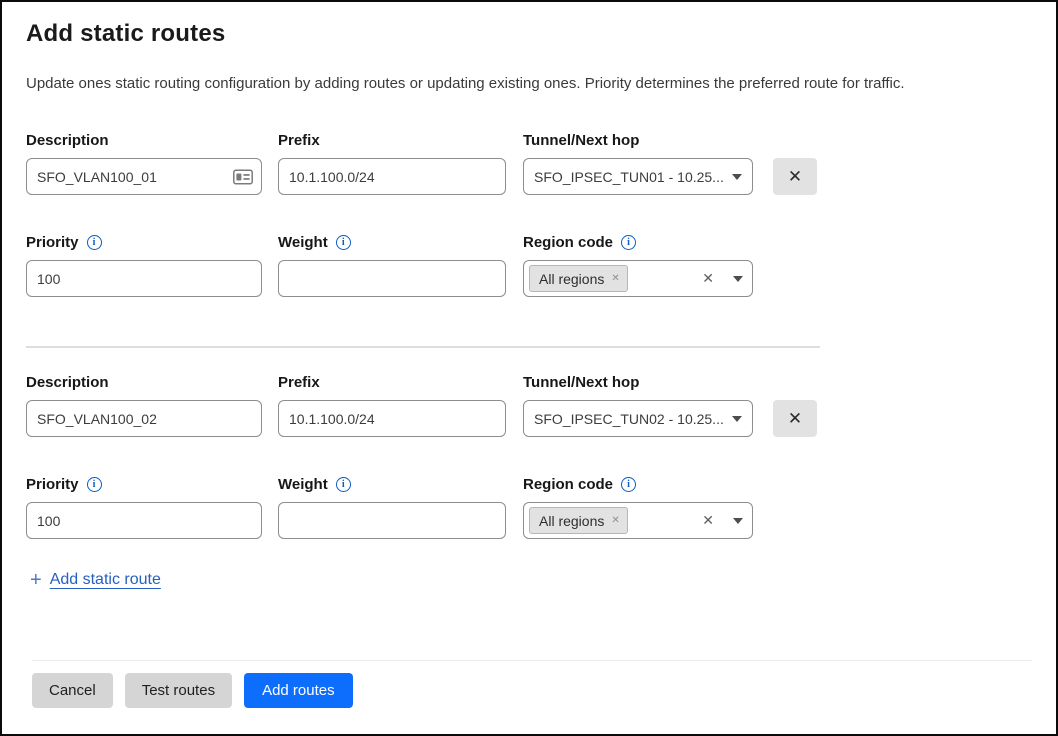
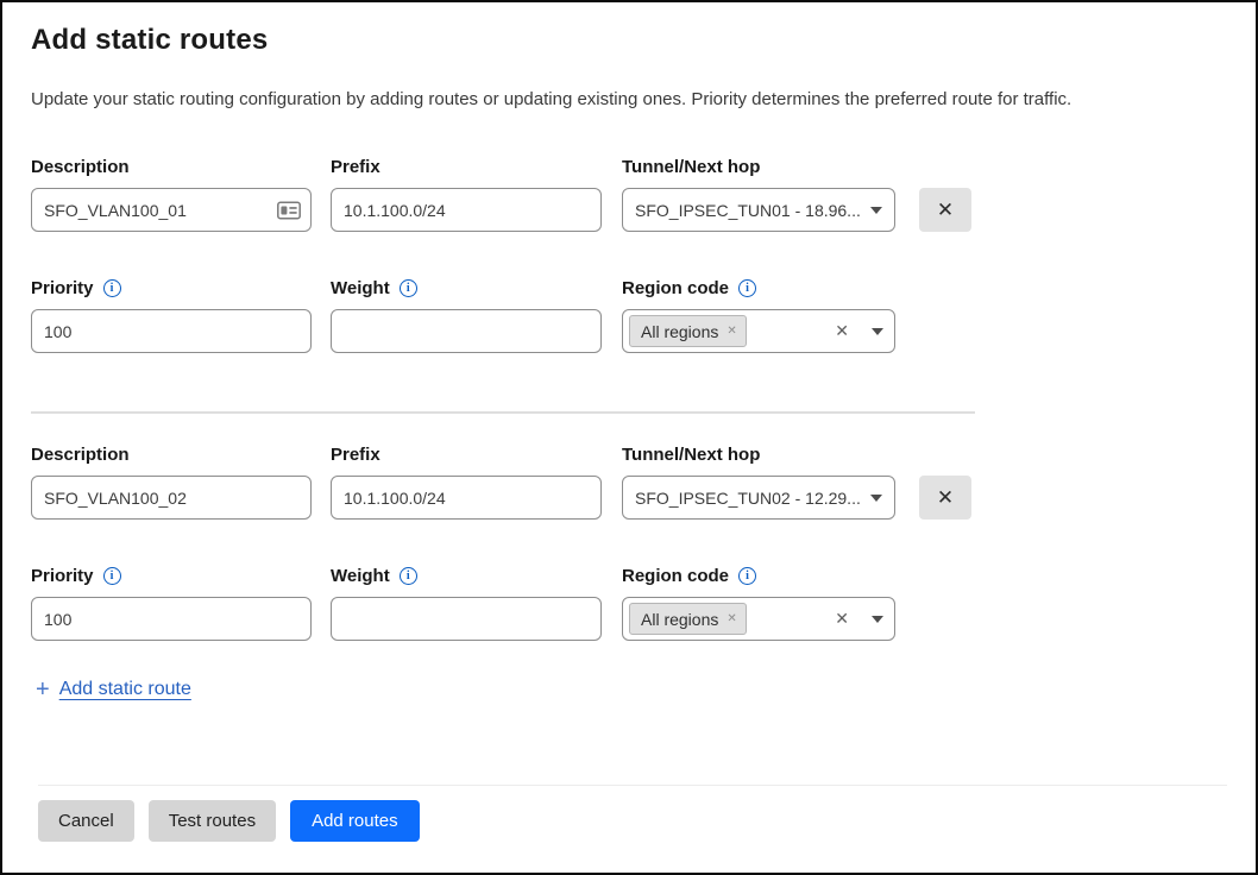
  Add static routes
- Update ones static routing configuration by adding routes or updating existing ones. Priority determines the preferred route for traffic.
+ Update your static routing configuration by adding routes or updating existing ones. Priority determines the preferred route for traffic.
  Description
  SFO_VLAN100_01
  Prefix
  10.1.100.0/24
  Tunnel/Next hop
- SFO_IPSEC_TUN01 - 10.25...
+ SFO_IPSEC_TUN01 - 18.96...
  ✕
  Priority
  i
  100
  Weight
  i
  Region code
  i
  All regions
  ✕
  ✕
  Description
  SFO_VLAN100_02
  Prefix
  10.1.100.0/24
  Tunnel/Next hop
- SFO_IPSEC_TUN02 - 10.25...
+ SFO_IPSEC_TUN02 - 12.29...
  ✕
  Priority
  i
  100
  Weight
  i
  Region code
  i
  All regions
  ✕
  ✕
  +
  Add static route
  Cancel
  Test routes
  Add routes
